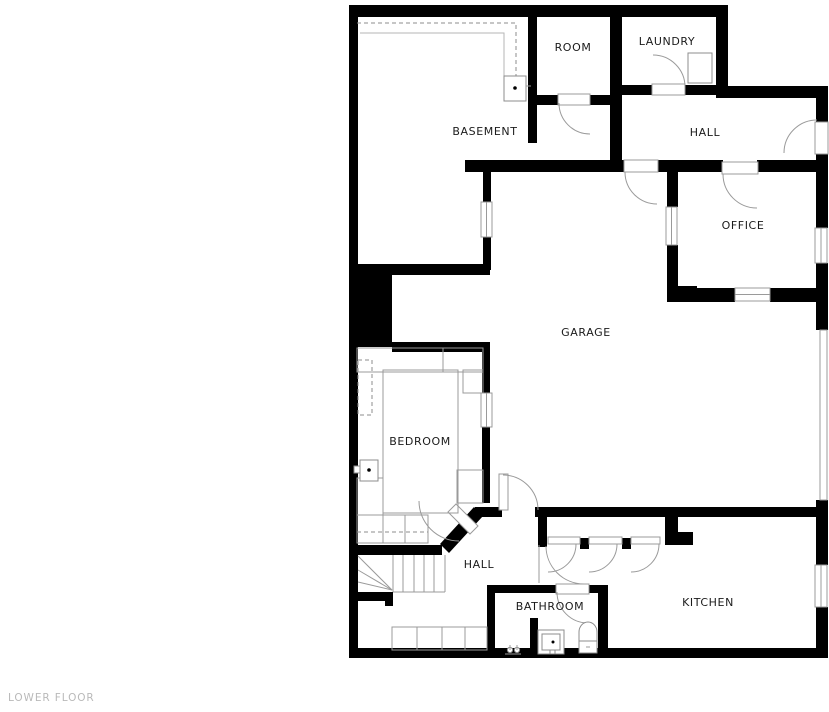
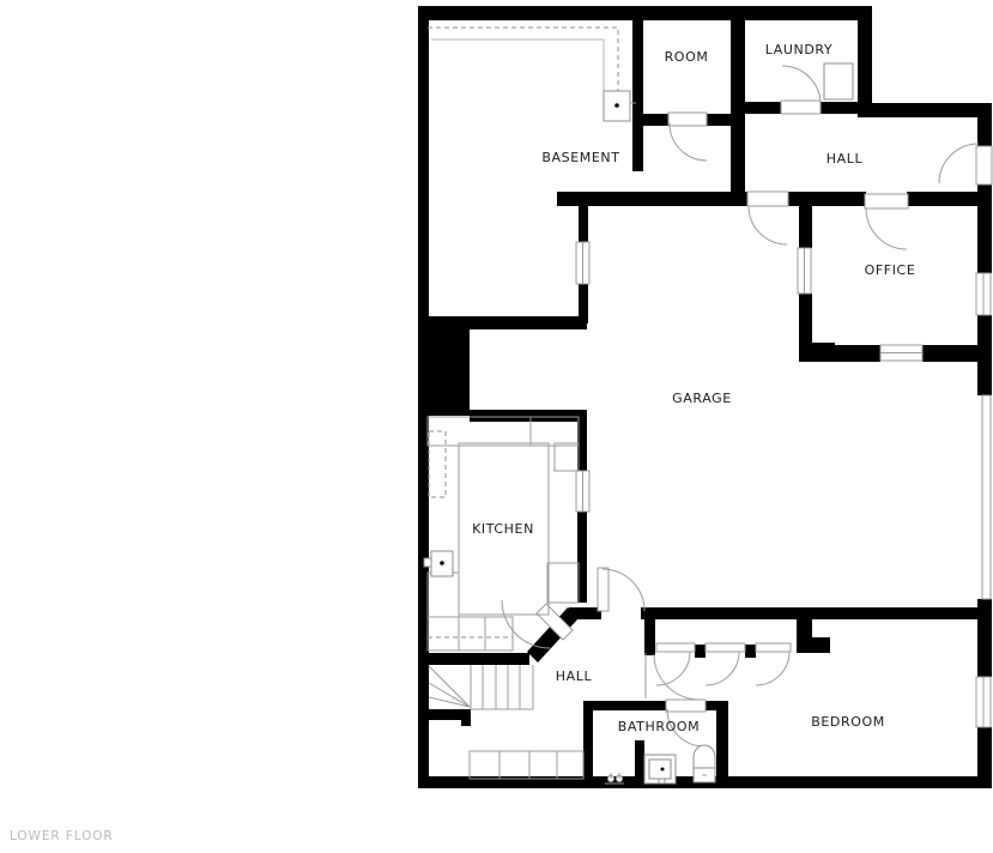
  BASEMENT
  ROOM
  LAUNDRY
  HALL
  OFFICE
  GARAGE
- BEDROOM
+ KITCHEN
  HALL
  BATHROOM
- KITCHEN
+ BEDROOM
  LOWER FLOOR
